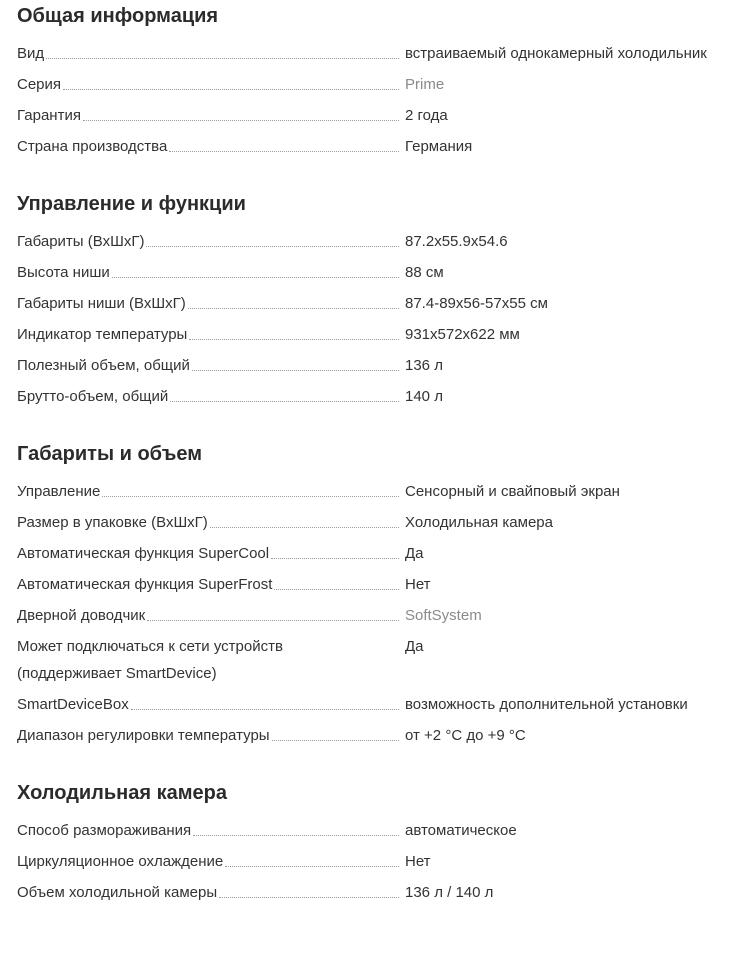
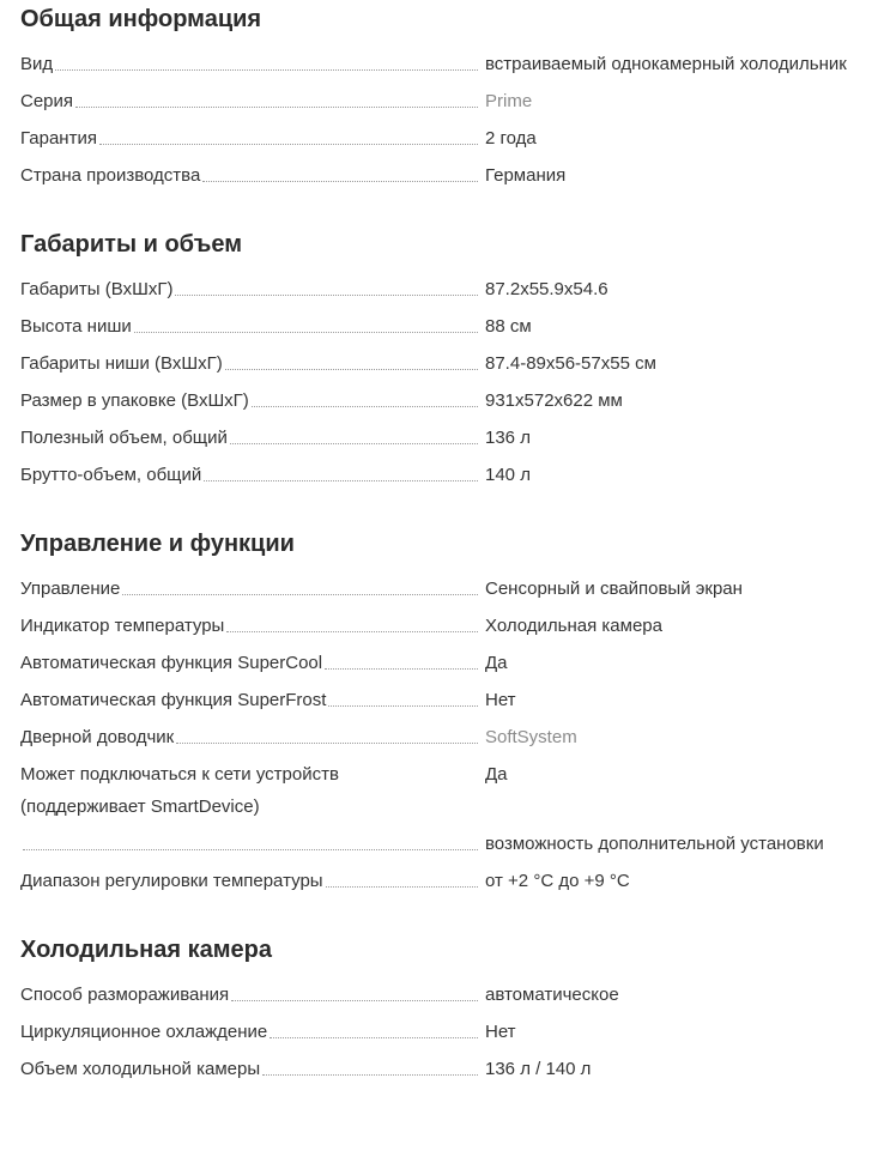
  Общая информация
  Вид
  встраиваемый однокамерный холодильник
  Серия
  Prime
  Гарантия
  2 года
  Страна производства
  Германия
- Управление и функции
+ Габариты и объем
  Габариты (ВхШхГ)
  87.2x55.9x54.6
  Высота ниши
  88 см
  Габариты ниши (ВхШхГ)
  87.4-89x56-57x55 см
- Индикатор температуры
+ Размер в упаковке (ВхШхГ)
  931x572x622 мм
  Полезный объем, общий
  136 л
  Брутто-объем, общий
  140 л
- Габариты и объем
+ Управление и функции
  Управление
  Сенсорный и свайповый экран
- Размер в упаковке (ВхШхГ)
+ Индикатор температуры
  Холодильная камера
  Автоматическая функция SuperCool
  Да
  Автоматическая функция SuperFrost
  Нет
  Дверной доводчик
  SoftSystem
  Может подключаться к сети устройств (поддерживает SmartDevice)
  Да
- SmartDeviceBox
  возможность дополнительной установки
  Диапазон регулировки температуры
  от +2 °C до +9 °C
  Холодильная камера
  Способ размораживания
  автоматическое
  Циркуляционное охлаждение
  Нет
  Объем холодильной камеры
  136 л / 140 л
